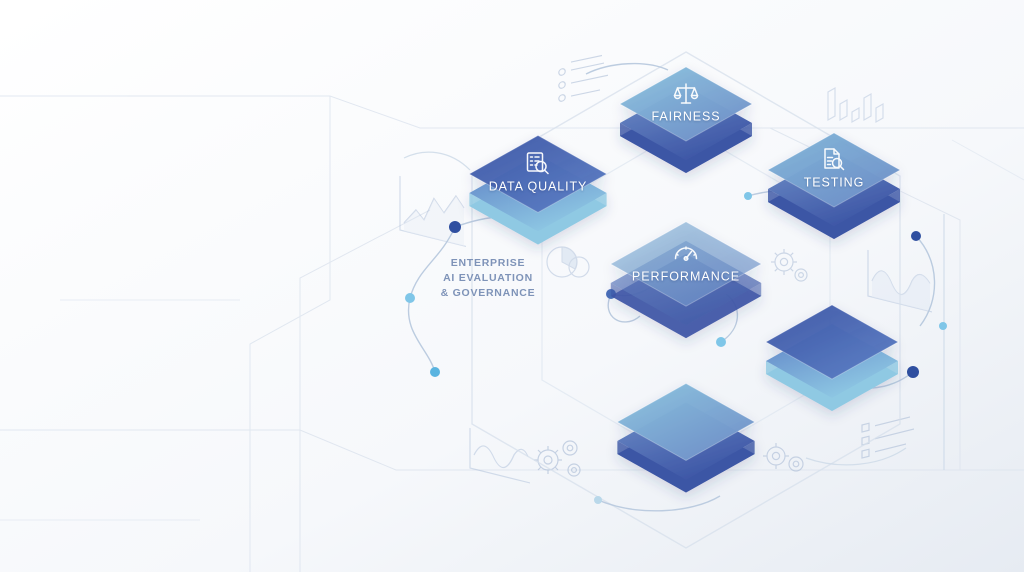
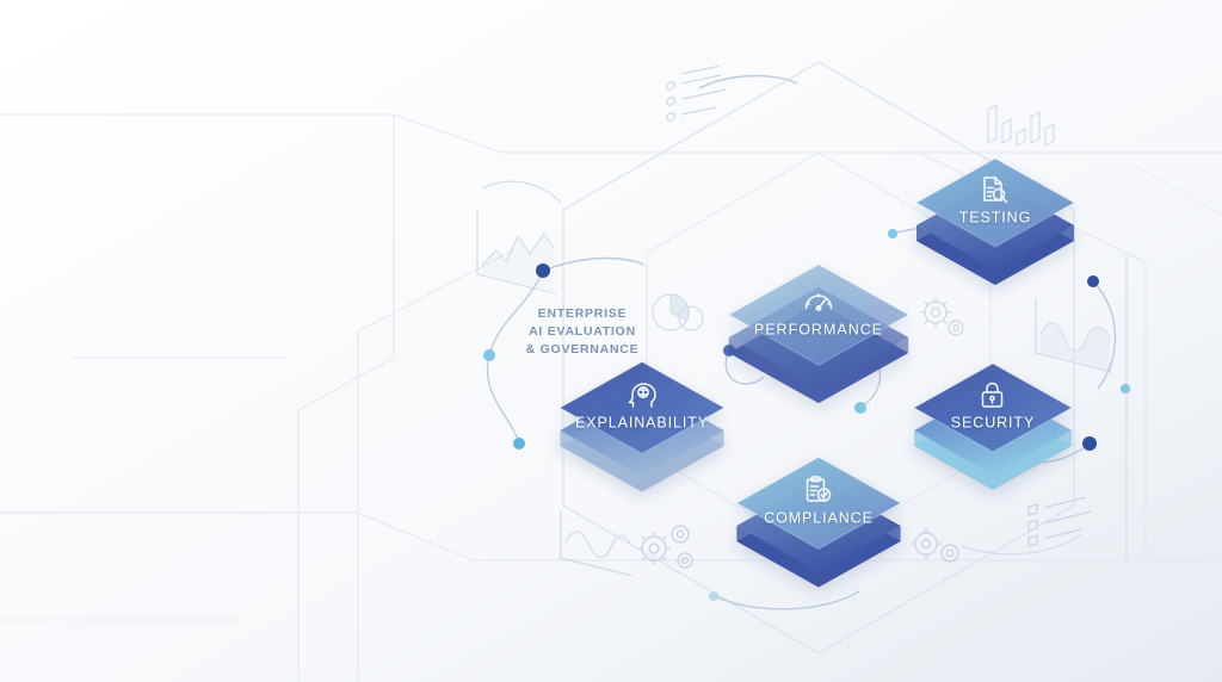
  ENTERPRISE
  AI EVALUATION
  & GOVERNANCE
- FAIRNESS
- DATA QUALITY
  TESTING
  PERFORMANCE
+ EXPLAINABILITY
+ SECURITY
+ COMPLIANCE
